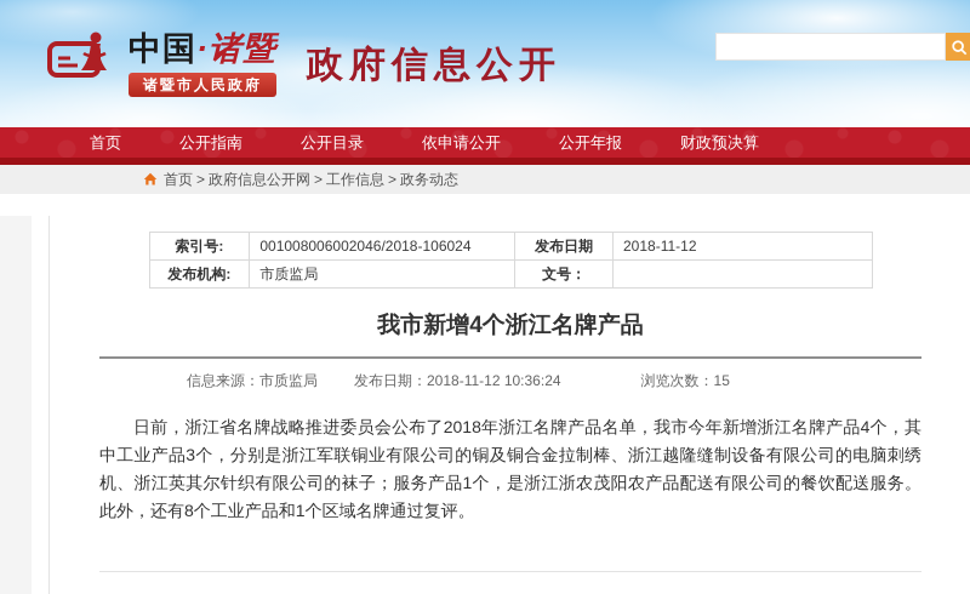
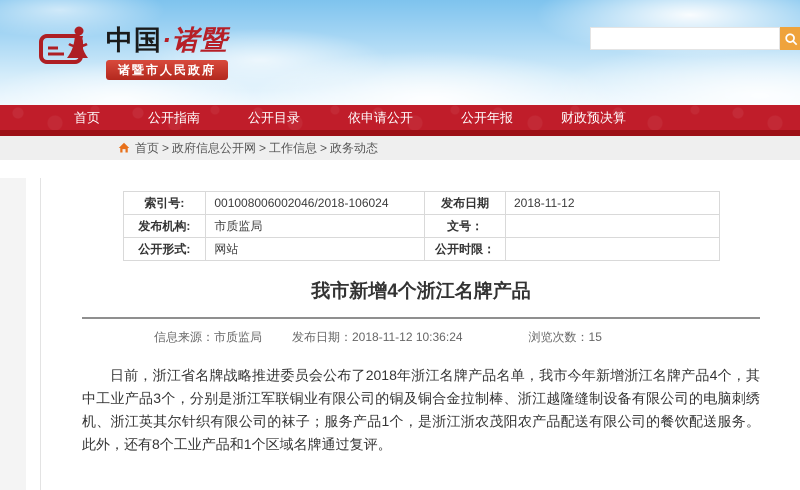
  中国·诸暨
  诸暨市人民政府
- 政府信息公开
  首页
  公开指南
  公开目录
  依申请公开
  公开年报
  财政预决算
  首页
  >
  政府信息公开网
  >
  工作信息
  >
  政务动态
  索引号:	001008006002046/2018-106024	发布日期	2018-11-12
  发布机构:	市质监局	文号：
+ 公开形式:	网站	公开时限：
  我市新增4个浙江名牌产品
  信息来源：市质监局
  发布日期：2018-11-12 10:36:24
  浏览次数：15
  日前，浙江省名牌战略推进委员会公布了2018年浙江名牌产品名单，我市今年新增浙江名牌产品4个，其中工业产品3个，分别是浙江军联铜业有限公司的铜及铜合金拉制棒、浙江越隆缝制设备有限公司的电脑刺绣机、浙江英其尔针织有限公司的袜子；服务产品1个，是浙江浙农茂阳农产品配送有限公司的餐饮配送服务。此外，还有8个工业产品和1个区域名牌通过复评。
